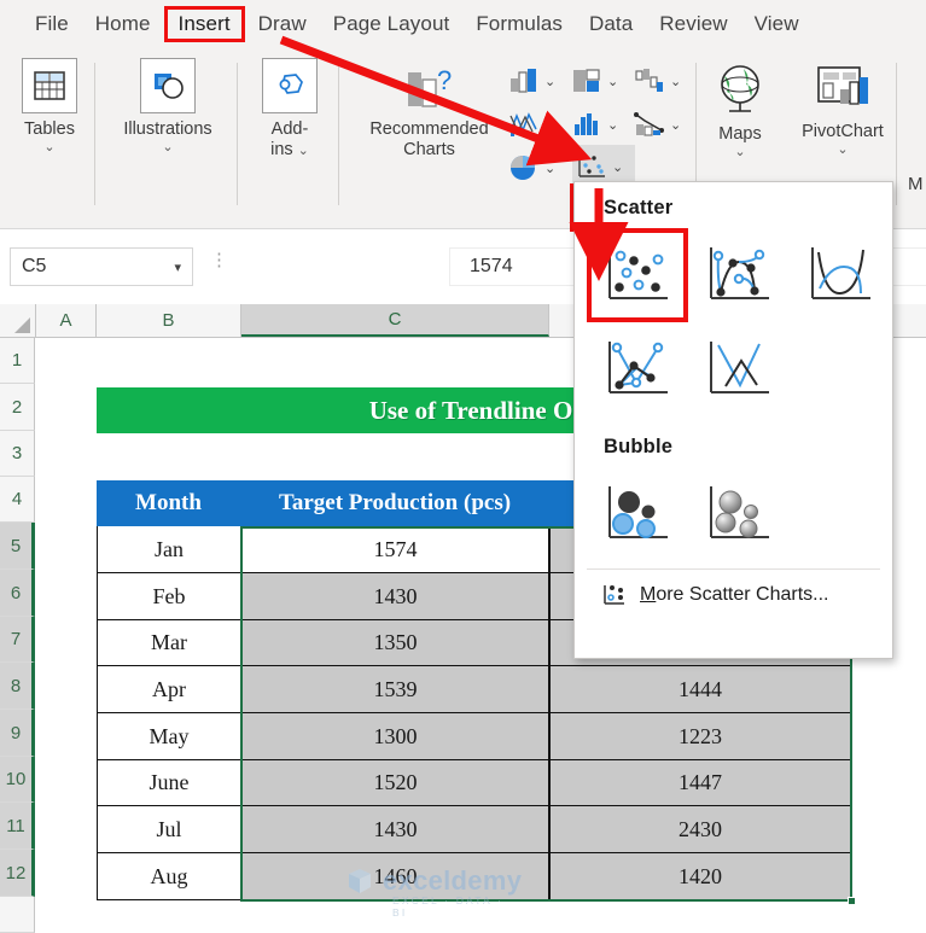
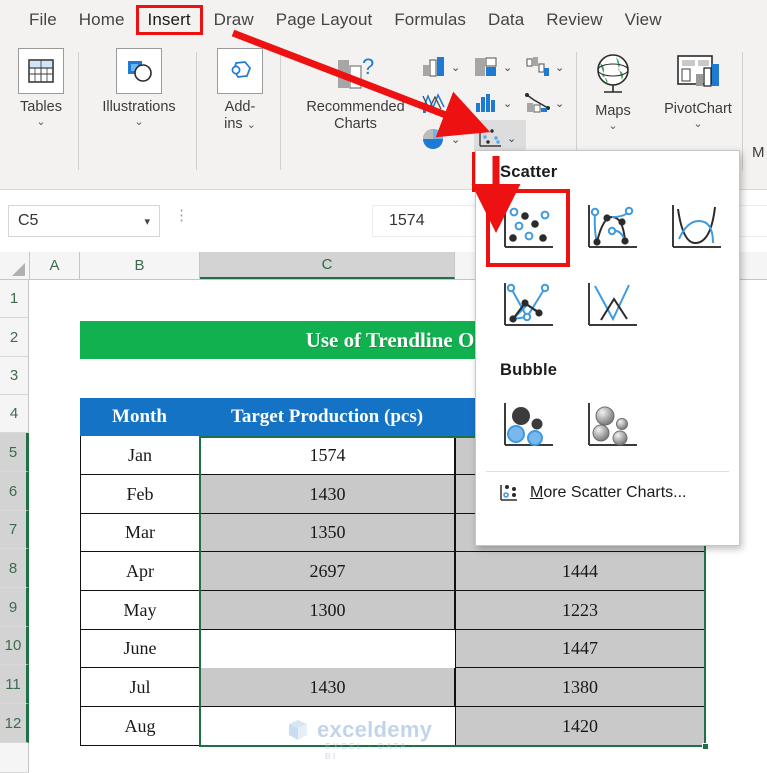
  File
  Home
  Insert
  Draw
  Page Layout
  Formulas
  Data
  Review
  View
  Tables
  ⌄
  Illustrations
  ⌄
  Add-
  ins ⌄
  ?
  Recommended
  Charts
  ⌄
  ⌄
  ⌄
  ⌄
  ⌄
  ⌄
  ⌄
  ⌄
  Maps
  ⌄
  PivotChart
  ⌄
  M
  C5
  ▾
  ⋮
  1574
  A
  B
  C
  1
  2
  3
  4
  5
  6
  7
  8
  9
  10
  11
  12
  Use of Trendline O
  Month
  Target Production (pcs)
  Jan
  1574
  Feb
  1430
  Mar
  1350
  Apr
- 1539
+ 2697
  1444
  May
  1300
  1223
  June
- 1520
  1447
  Jul
  1430
- 2430
+ 1380
  Aug
- 1460
  1420
  exceldemy
  EXCEL · DATA · BI
  Scatter
  Bubble
  More Scatter Charts...
